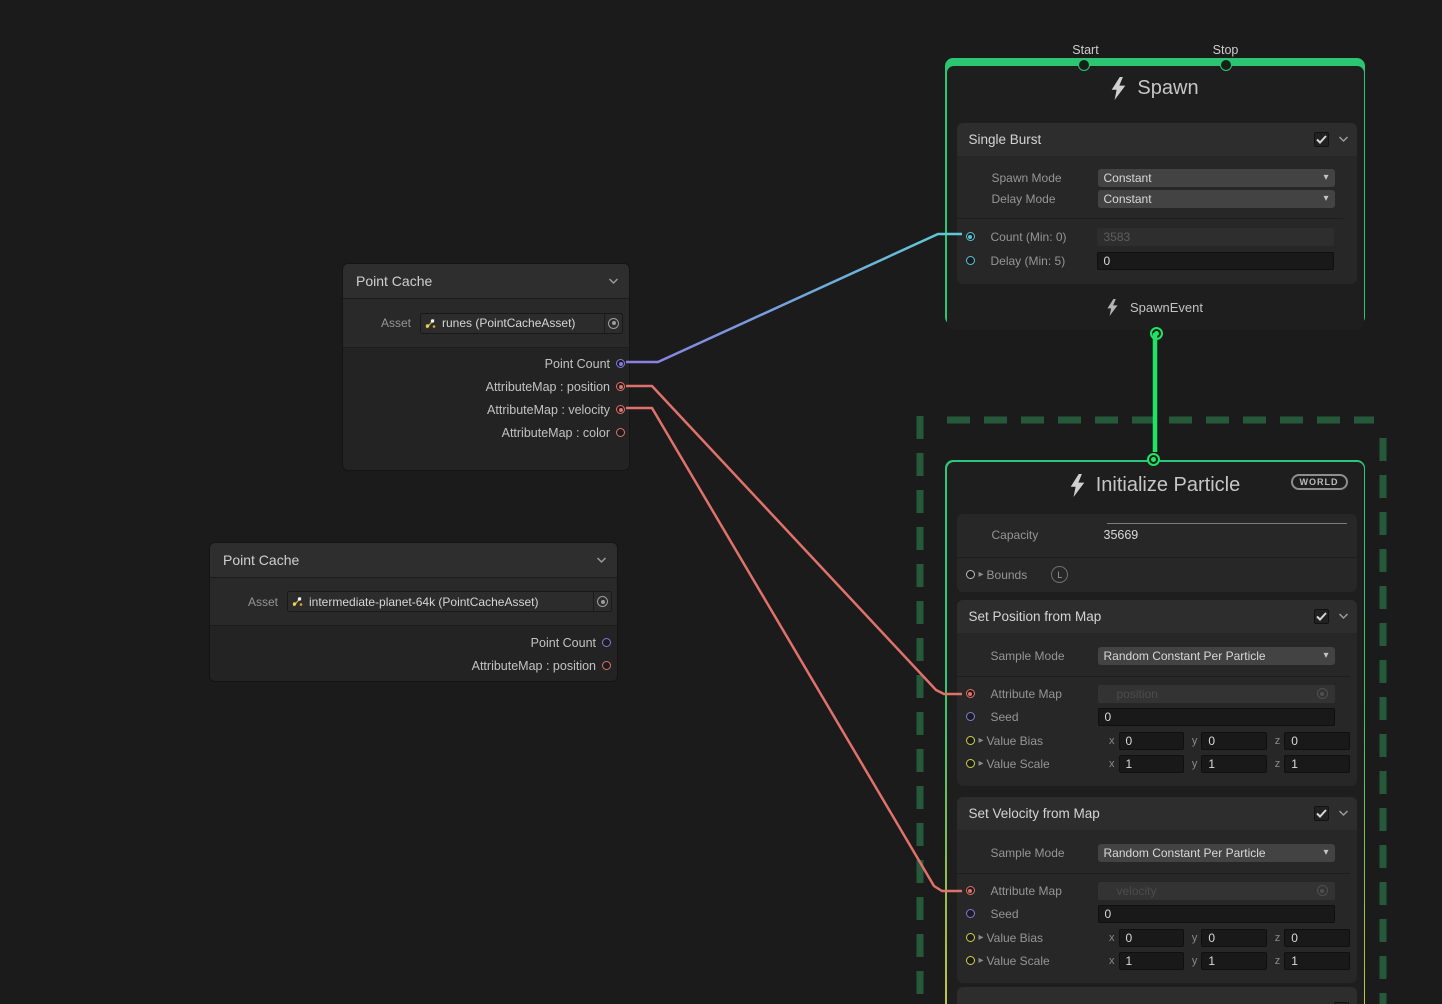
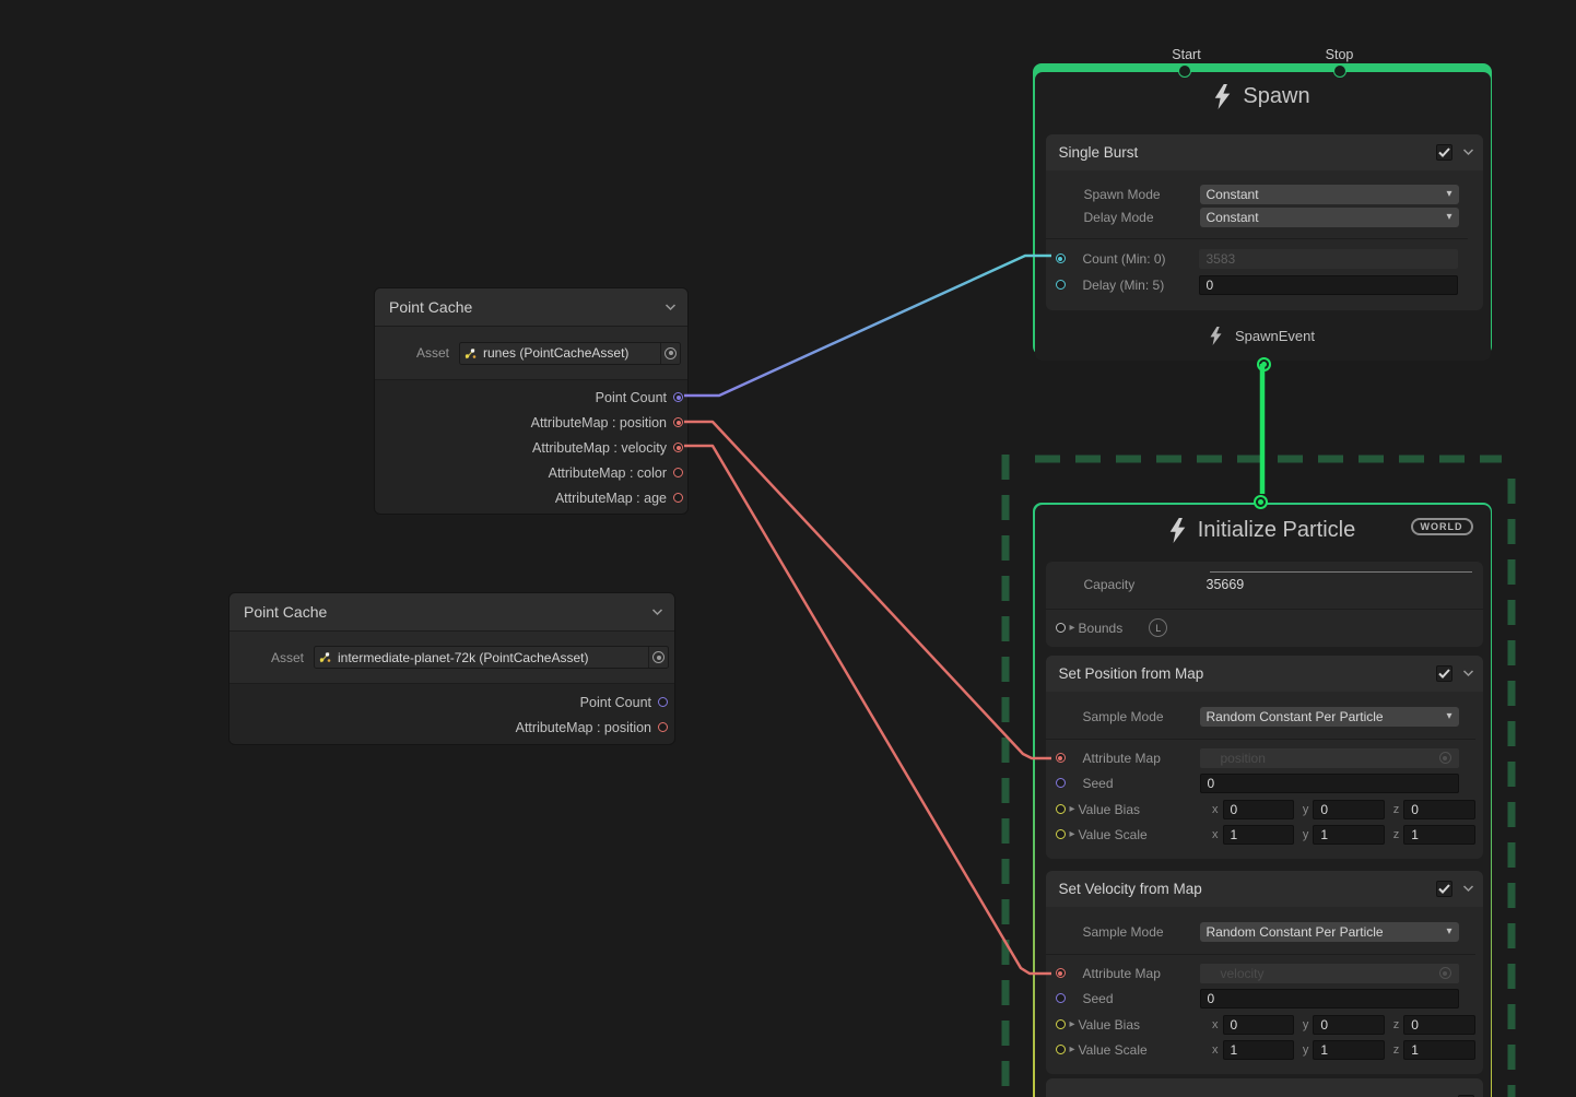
  Start
  Stop
  Spawn
  Single Burst
  Spawn Mode
  Constant
  ▾
  Delay Mode
  Constant
  ▾
  Count (Min: 0)
  3583
  Delay (Min: 5)
  0
  SpawnEvent
  Point Cache
  Asset
  runes (PointCacheAsset)
  Point Count
  AttributeMap : position
  AttributeMap : velocity
  AttributeMap : color
+ AttributeMap : age
  Point Cache
  Asset
- intermediate-planet-64k (PointCacheAsset)
+ intermediate-planet-72k (PointCacheAsset)
  Point Count
  AttributeMap : position
  Initialize Particle
  WORLD
  Capacity
  35669
  ▸
  Bounds
  L
  Set Position from Map
  Sample Mode
  Random Constant Per Particle
  ▾
  Attribute Map
  position
  Seed
  0
  ▸
  Value Bias
  x
  0
  y
  0
  z
  0
  ▸
  Value Scale
  x
  1
  y
  1
  z
  1
  Set Velocity from Map
  Sample Mode
  Random Constant Per Particle
  ▾
  Attribute Map
  velocity
  Seed
  0
  ▸
  Value Bias
  x
  0
  y
  0
  z
  0
  ▸
  Value Scale
  x
  1
  y
  1
  z
  1
